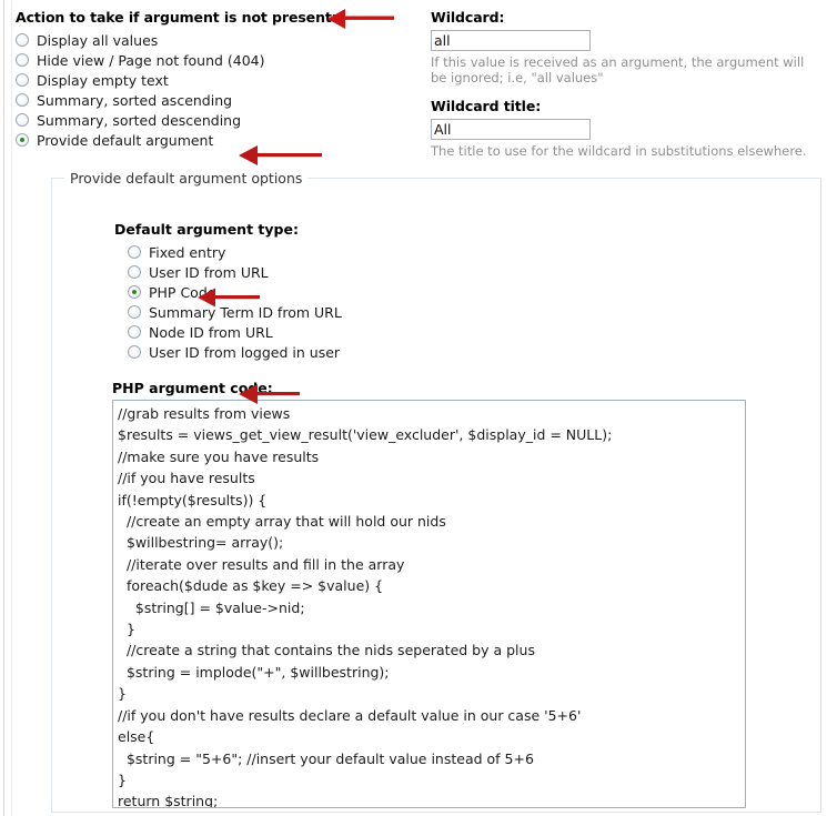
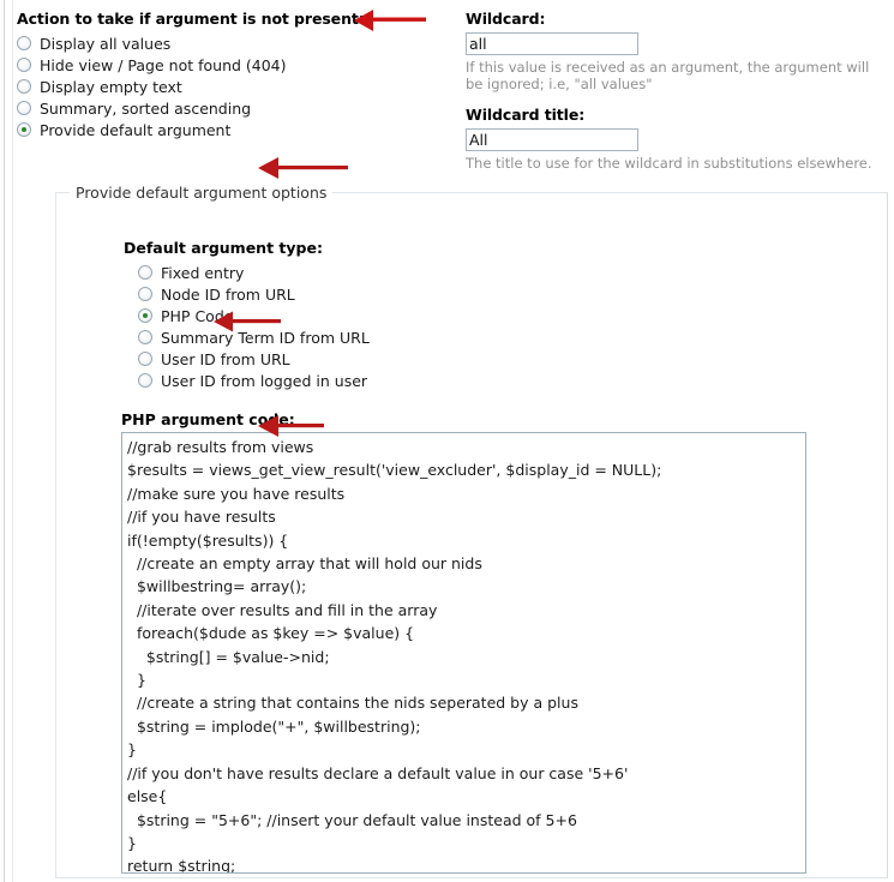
  Action to take if argument is not present
  Display all values
  Hide view / Page not found (404)
  Display empty text
  Summary, sorted ascending
- Summary, sorted descending
  Provide default argument
  Wildcard:
  all
  If this value is received as an argument, the argument will be ignored; i.e, "all values"
  Wildcard title:
  All
  The title to use for the wildcard in substitutions elsewhere.
  Provide default argument options
  Default argument type:
  Fixed entry
- User ID from URL
+ Node ID from URL
  PHP Cod
  Summary Term ID from URL
- Node ID from URL
+ User ID from URL
  User ID from logged in user
  PHP argument coe:
  //grab results from views
  $results = views_get_view_result('view_excluder', $display_id = NULL);
  //make sure you have results
  //if you have results
  if(!empty($results)) {
  //create an empty array that will hold our nids
  $willbestring= array();
  //iterate over results and fill in the array
  foreach($dude as $key => $value) {
  $string[] = $value->nid;
  }
  //create a string that contains the nids seperated by a plus
  $string = implode("+", $willbestring);
  }
  //if you don't have results declare a default value in our case '5+6'
  else{
  $string = "5+6"; //insert your default value instead of 5+6
  }
  return $string;
